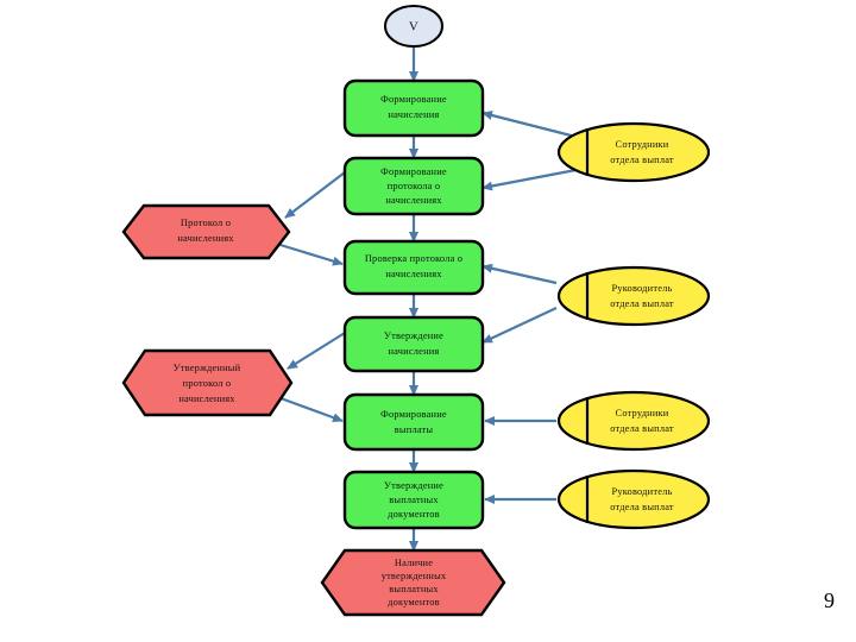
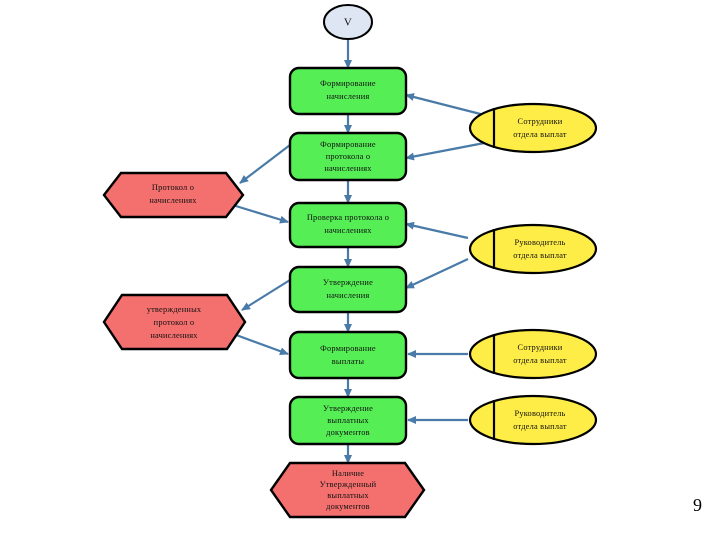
  V
  Формирование
  начисления
  Формирование
  протокола о
  начислениях
  Проверка протокола о
  начислениях
  Утверждение
  начисления
  Формирование
  выплаты
  Утверждение
  выплатных
  документов
  Протокол о
  начислениях
- Утвержденный
+ утвержденных
  протокол о
  начислениях
  Наличие
- утвержденных
+ Утвержденный
  выплатных
  документов
  Сотрудники
  отдела выплат
  Руководитель
  отдела выплат
  Сотрудники
  отдела выплат
  Руководитель
  отдела выплат
  9
